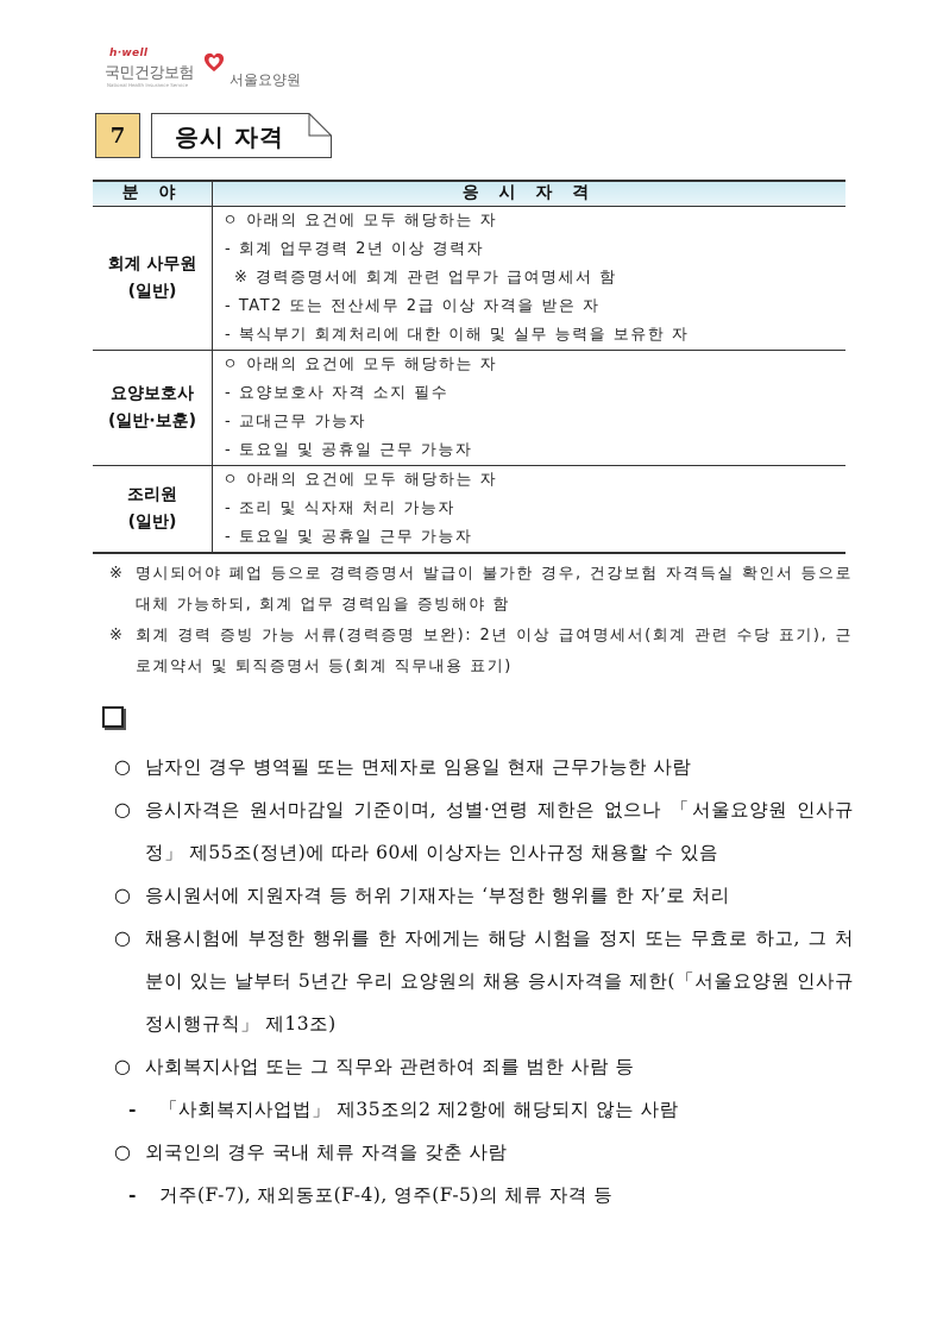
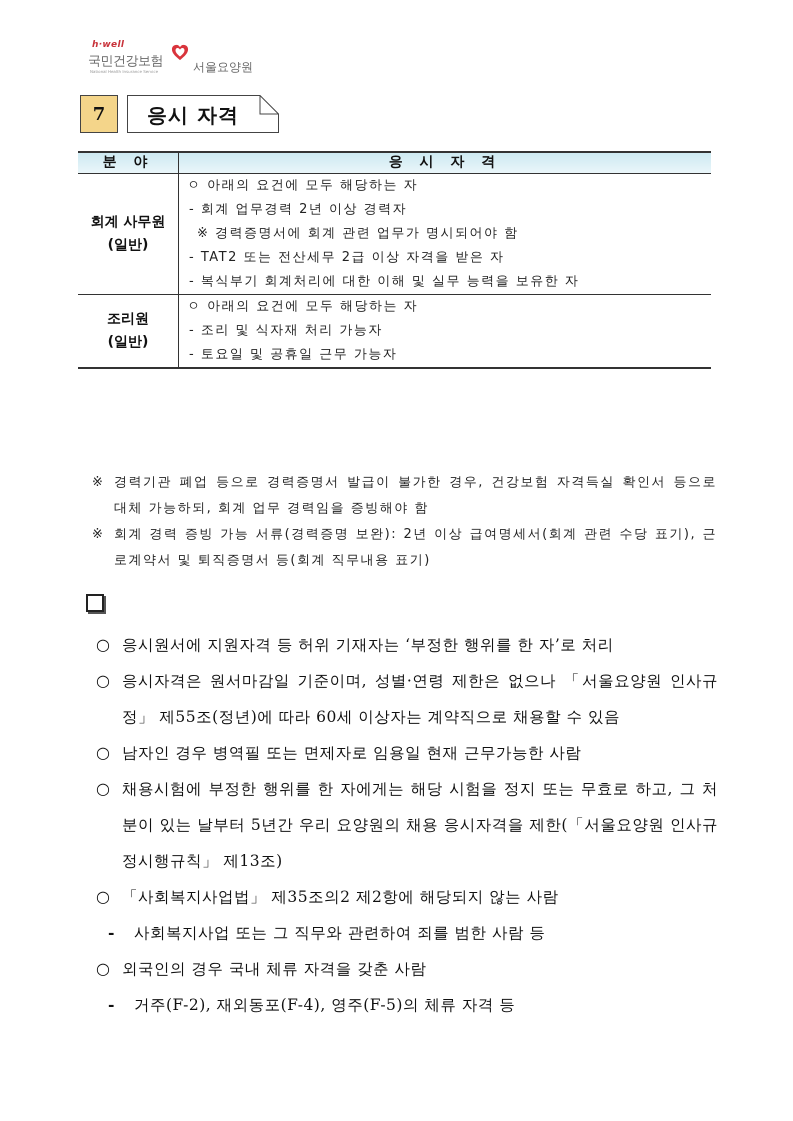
  h·well
  국민건강보험
  서울요양원
  7
  응시 자격
  분 야	응 시 자 격
- 회계 사무원 (일반)	ㅇ 아래의 요건에 모두 해당하는 자 - 회계 업무경력 2년 이상 경력자 ※ 경력증명서에 회계 관련 업무가 급여명세서 함 - TAT2 또는 전산세무 2급 이상 자격을 받은 자 - 복식부기 회계처리에 대한 이해 및 실무 능력을 보유한 자
+ 회계 사무원 (일반)	ㅇ 아래의 요건에 모두 해당하는 자 - 회계 업무경력 2년 이상 경력자 ※ 경력증명서에 회계 관련 업무가 명시되어야 함 - TAT2 또는 전산세무 2급 이상 자격을 받은 자 - 복식부기 회계처리에 대한 이해 및 실무 능력을 보유한 자
- 요양보호사 (일반·보훈)	ㅇ 아래의 요건에 모두 해당하는 자 - 요양보호사 자격 소지 필수 - 교대근무 가능자 - 토요일 및 공휴일 근무 가능자
  조리원 (일반)	ㅇ 아래의 요건에 모두 해당하는 자 - 조리 및 식자재 처리 가능자 - 토요일 및 공휴일 근무 가능자
  ※
- 명시되어야 폐업 등으로 경력증명서 발급이 불가한 경우, 건강보험 자격득실 확인서 등으로 대체 가능하되, 회계 업무 경력임을 증빙해야 함
+ 경력기관 폐업 등으로 경력증명서 발급이 불가한 경우, 건강보험 자격득실 확인서 등으로 대체 가능하되, 회계 업무 경력임을 증빙해야 함
  ※
  회계 경력 증빙 가능 서류(경력증명 보완): 2년 이상 급여명세서(회계 관련 수당 표기), 근로계약서 및 퇴직증명서 등(회계 직무내용 표기)
  ○
- 남자인 경우 병역필 또는 면제자로 임용일 현재 근무가능한 사람
+ 응시원서에 지원자격 등 허위 기재자는 ‘부정한 행위를 한 자’로 처리
  ○
- 응시자격은 원서마감일 기준이며, 성별·연령 제한은 없으나 「서울요양원 인사규정」 제55조(정년)에 따라 60세 이상자는 인사규정 채용할 수 있음
+ 응시자격은 원서마감일 기준이며, 성별·연령 제한은 없으나 「서울요양원 인사규정」 제55조(정년)에 따라 60세 이상자는 계약직으로 채용할 수 있음
  ○
- 응시원서에 지원자격 등 허위 기재자는 ‘부정한 행위를 한 자’로 처리
+ 남자인 경우 병역필 또는 면제자로 임용일 현재 근무가능한 사람
  ○
  채용시험에 부정한 행위를 한 자에게는 해당 시험을 정지 또는 무효로 하고, 그 처분이 있는 날부터 5년간 우리 요양원의 채용 응시자격을 제한(「서울요양원 인사규정시행규칙」 제13조)
  ○
- 사회복지사업 또는 그 직무와 관련하여 죄를 범한 사람 등
+ 「사회복지사업법」 제35조의2 제2항에 해당되지 않는 사람
  -
- 「사회복지사업법」 제35조의2 제2항에 해당되지 않는 사람
+ 사회복지사업 또는 그 직무와 관련하여 죄를 범한 사람 등
  ○
  외국인의 경우 국내 체류 자격을 갖춘 사람
  -
- 거주(F-7), 재외동포(F-4), 영주(F-5)의 체류 자격 등
+ 거주(F-2), 재외동포(F-4), 영주(F-5)의 체류 자격 등
